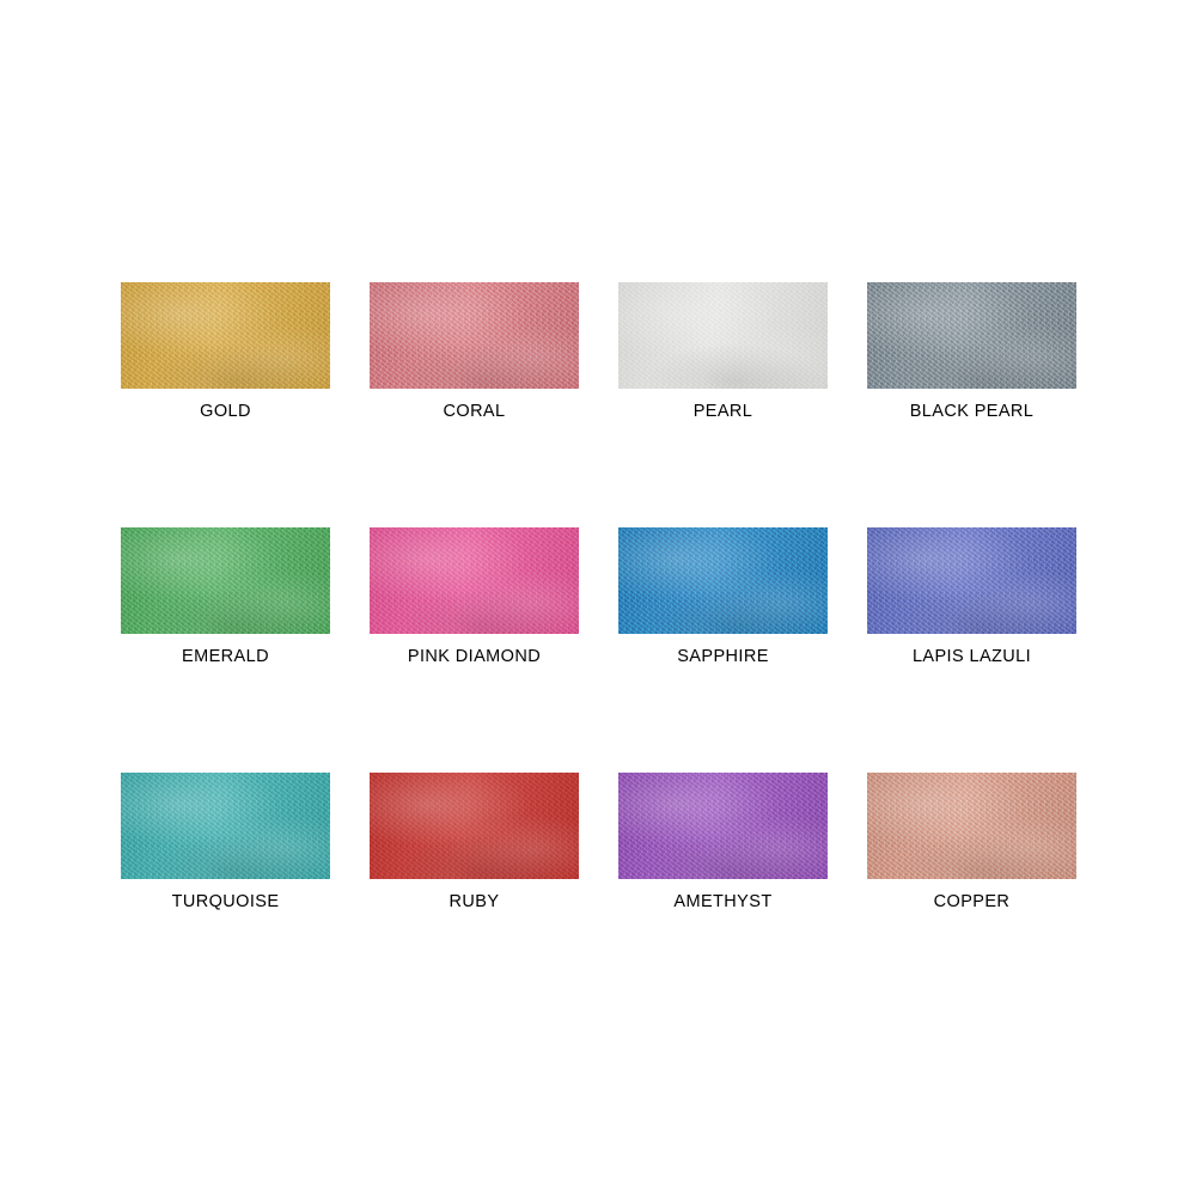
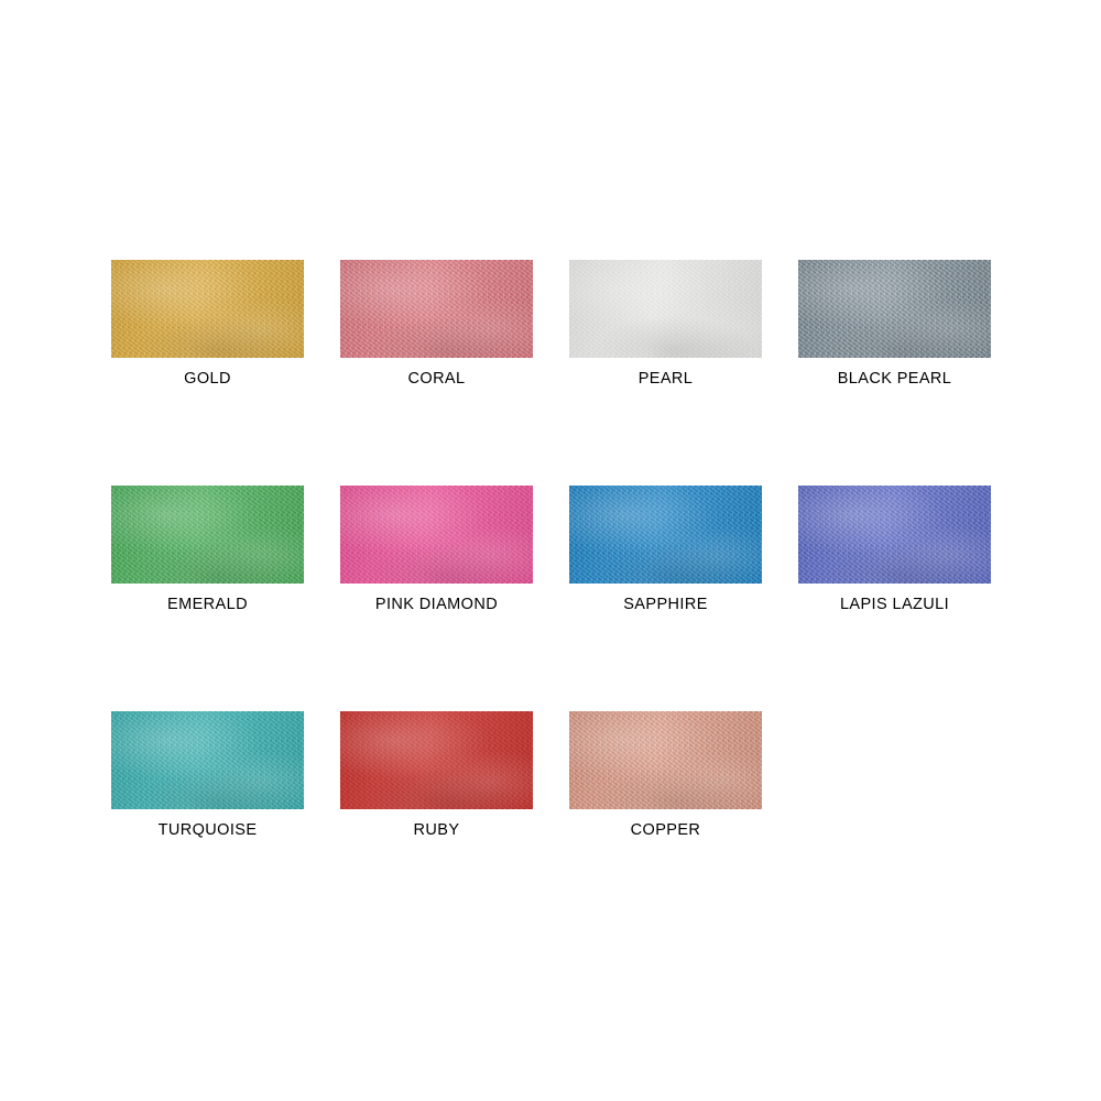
  GOLD
  CORAL
  PEARL
  BLACK PEARL
  EMERALD
  PINK DIAMOND
  SAPPHIRE
  LAPIS LAZULI
  TURQUOISE
  RUBY
- AMETHYST
  COPPER
